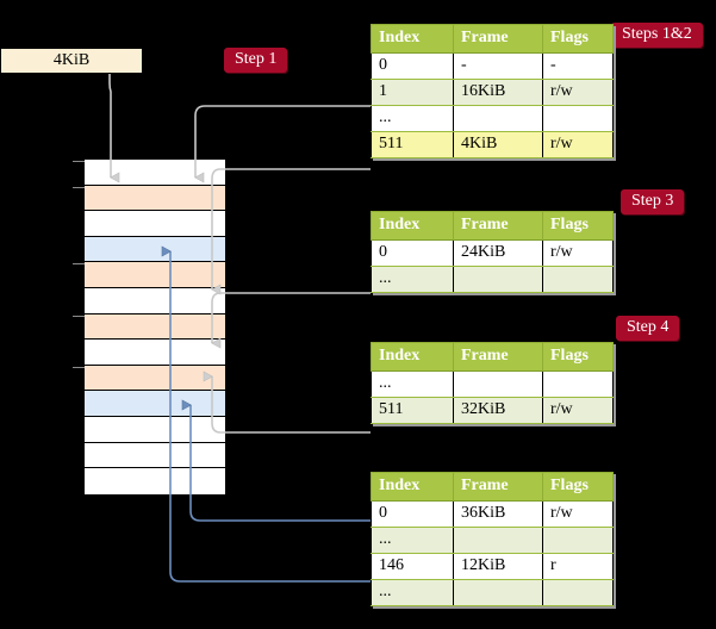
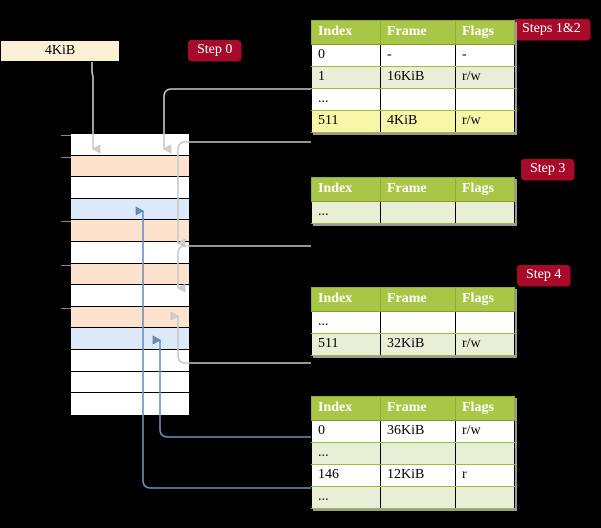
  4KiB
- Step 1
+ Step 0
  Steps 1&2
  Step 3
  Step 4
  Index	Frame	Flags
  0	-	-
  1	16KiB	r/w
  ...
  511	4KiB	r/w
  Index	Frame	Flags
- 0	24KiB	r/w
  ...
  Index	Frame	Flags
  ...
  511	32KiB	r/w
  Index	Frame	Flags
  0	36KiB	r/w
  ...
  146	12KiB	r
  ...
